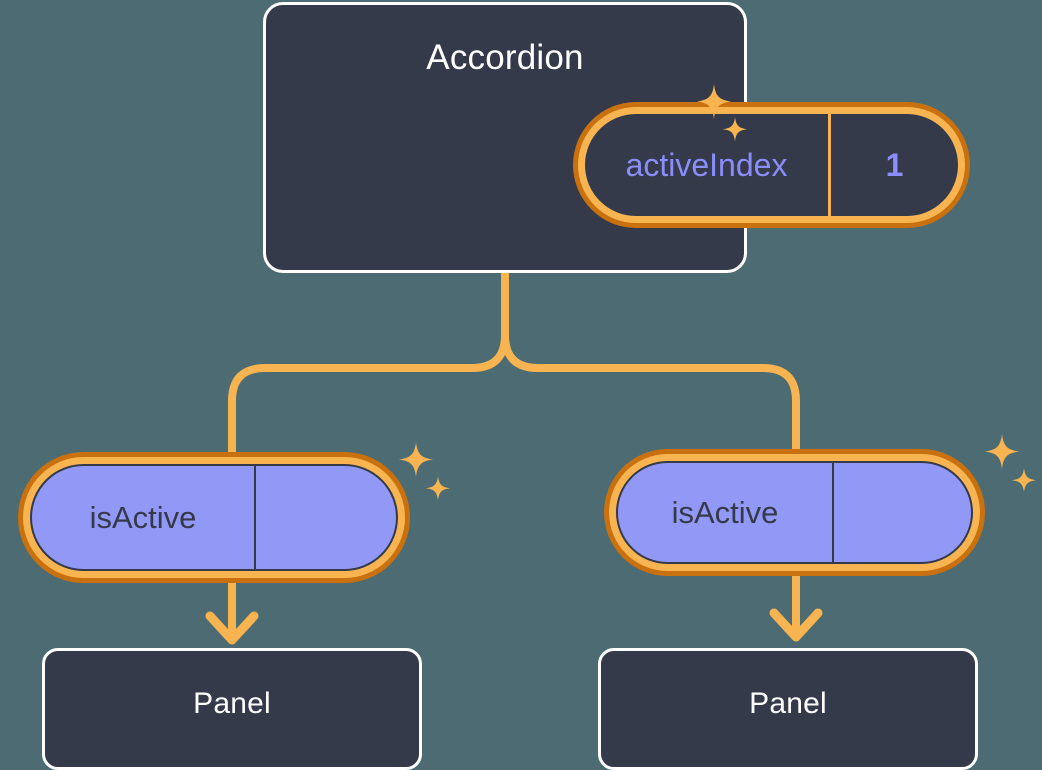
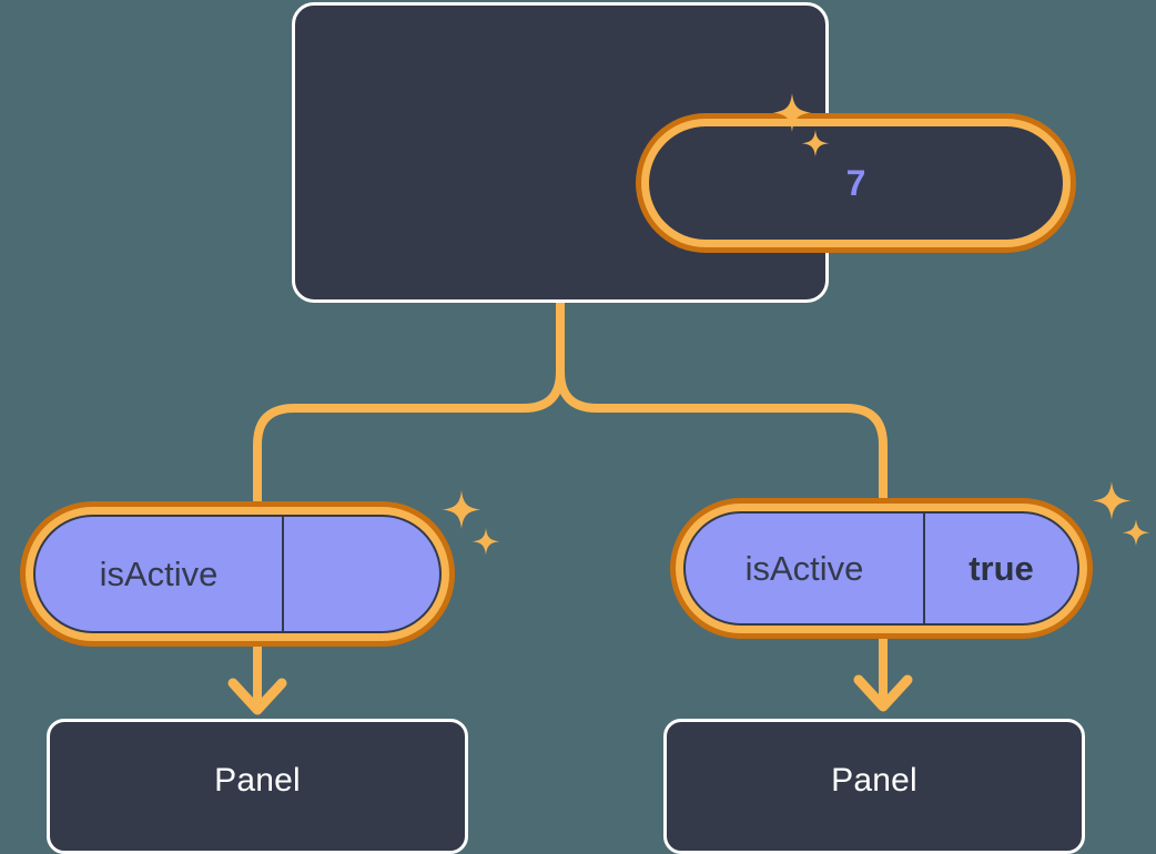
- Accordion
- activeIndex
- 1
+ 7
  isActive
  isActive
+ true
  Panel
  Panel
